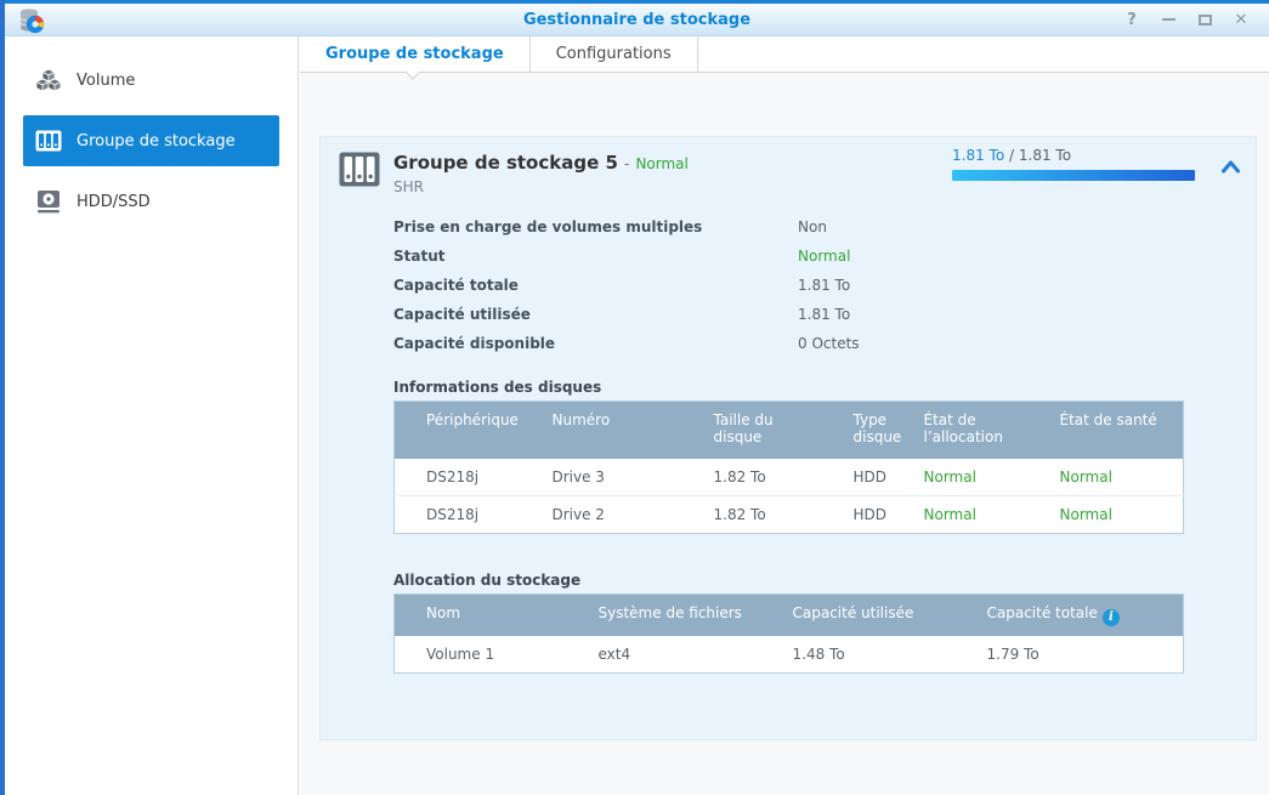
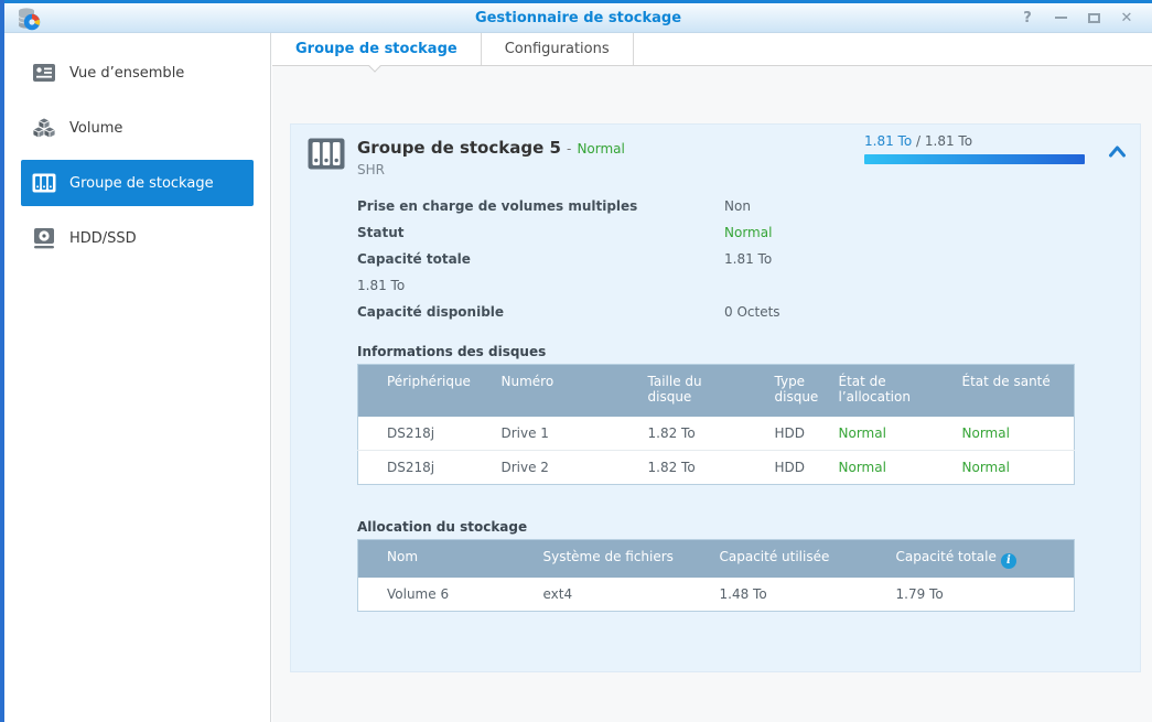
  Gestionnaire de stockage
  ?
  ✕
+ Vue d’ensemble
  Volume
  Groupe de stockage
  HDD/SSD
  Groupe de stockage
  Configurations
  Groupe de stockage 5 - Normal
  SHR
  1.81 To / 1.81 To
  Prise en charge de volumes multiples
  Non
  Statut
  Normal
  Capacité totale
  1.81 To
- Capacité utilisée
  1.81 To
  Capacité disponible
  0 Octets
  Informations des disques
  Périphérique	Numéro	Taille du disque	Type disque	État de l’allocation	État de santé
- DS218j	Drive 3	1.82 To	HDD	Normal	Normal
+ DS218j	Drive 1	1.82 To	HDD	Normal	Normal
  DS218j	Drive 2	1.82 To	HDD	Normal	Normal
  Allocation du stockage
  Nom	Système de fichiers	Capacité utilisée	Capacité totale i
- Volume 1	ext4	1.48 To	1.79 To
+ Volume 6	ext4	1.48 To	1.79 To
